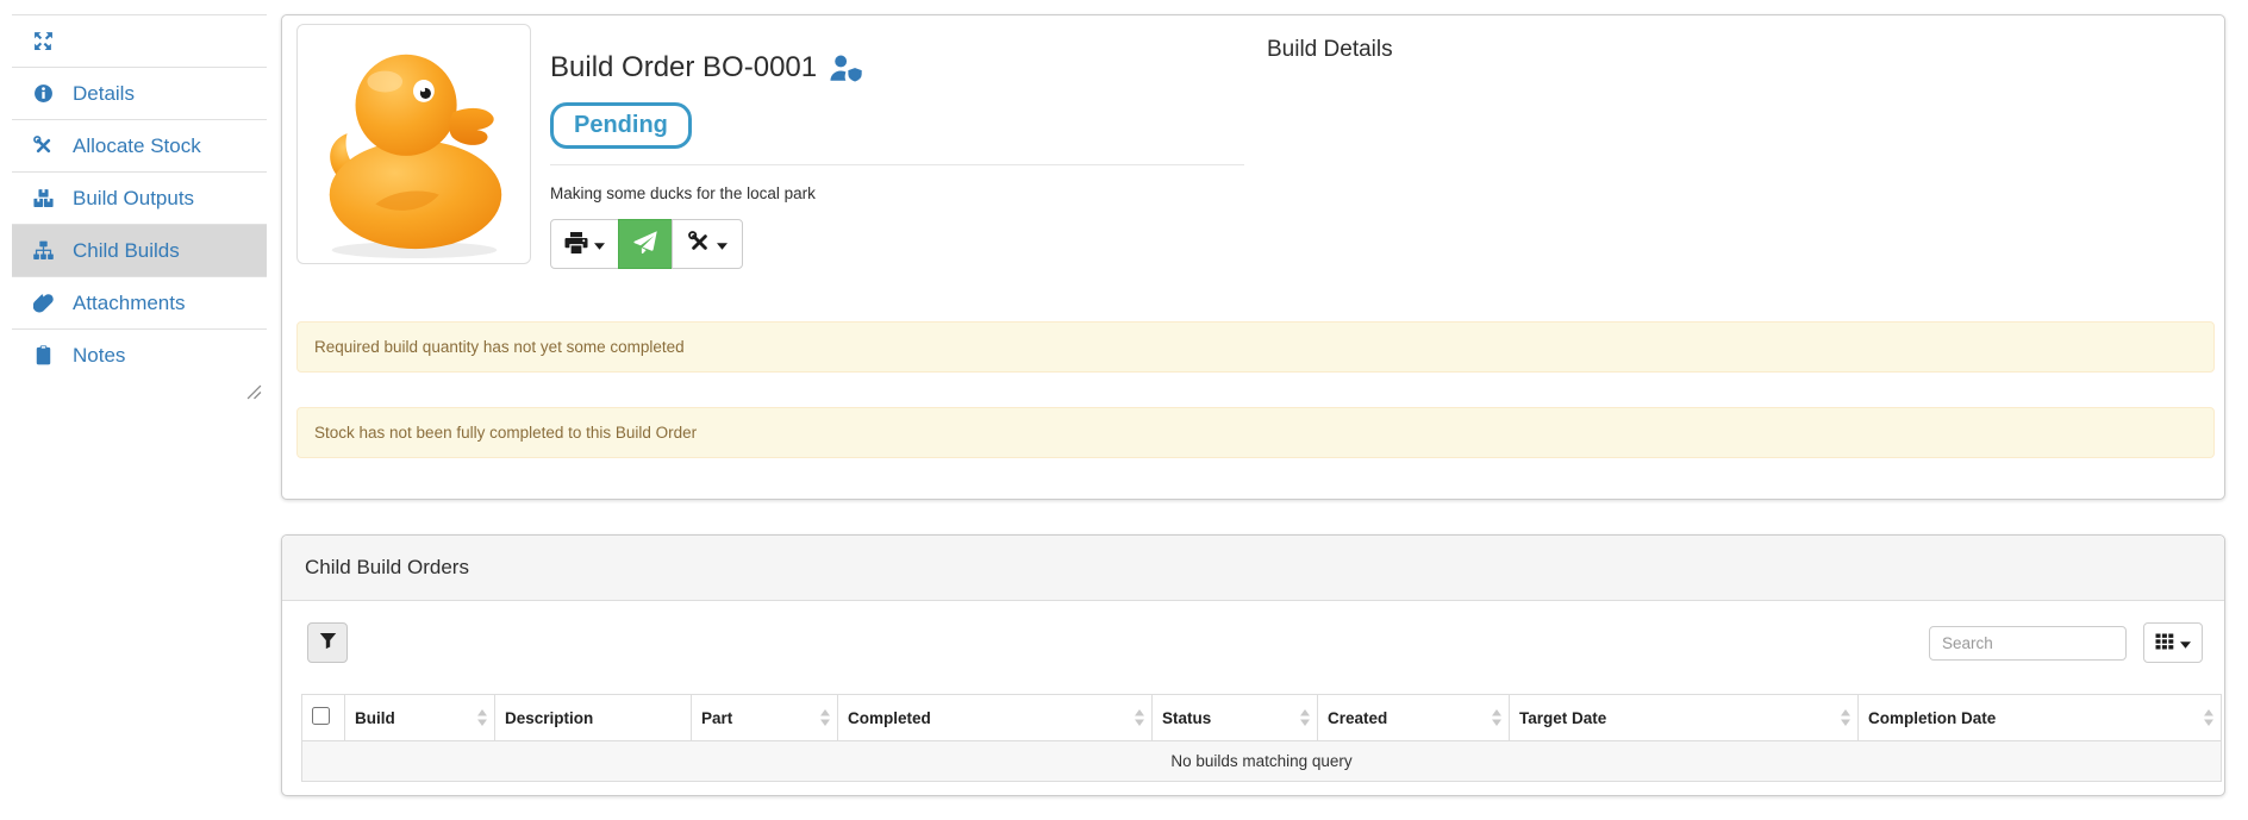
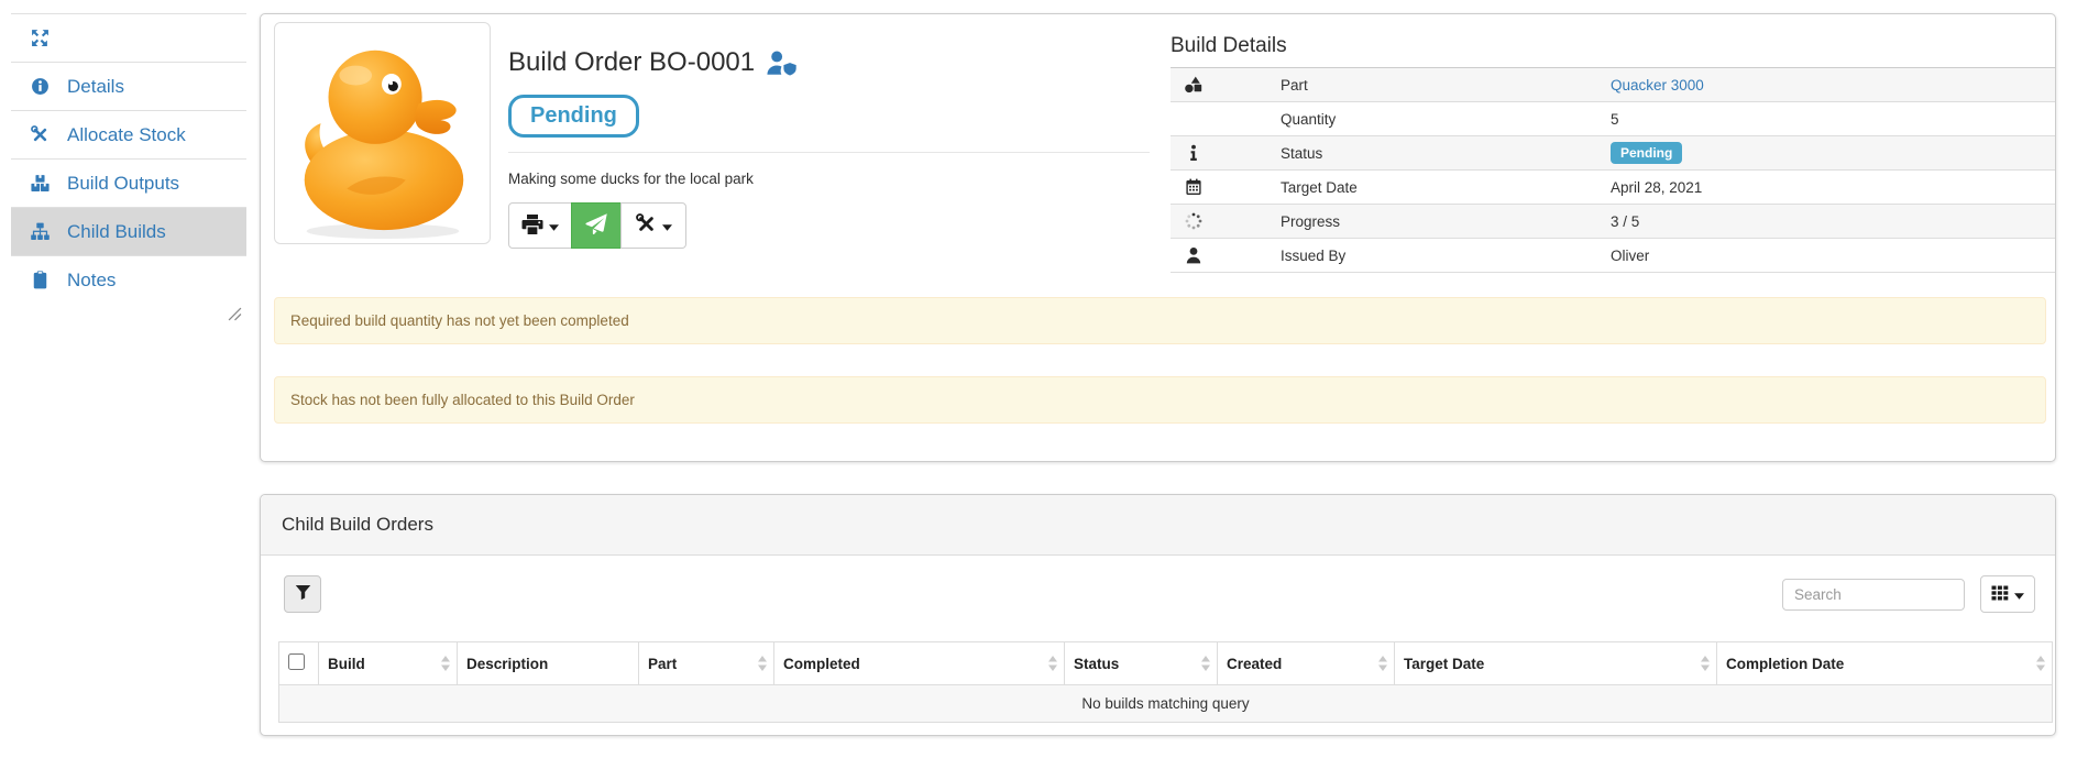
  Details
  Allocate Stock
  Build Outputs
  Child Builds
- Attachments
  Notes
  Build Order BO-0001
  Pending
  Making some ducks for the local park
  Build Details
+ 	Part	Quacker 3000
+ 	Quantity	5
+ 	Status	Pending
+ 	Target Date	April 28, 2021
+ 	Progress	3 / 5
+ 	Issued By	Oliver
- Required build quantity has not yet some completed
+ Required build quantity has not yet been completed
- Stock has not been fully completed to this Build Order
+ Stock has not been fully allocated to this Build Order
  Child Build Orders
  Search
  	Build	Description	Part	Completed	Status	Created	Target Date	Completion Date
  No builds matching query
